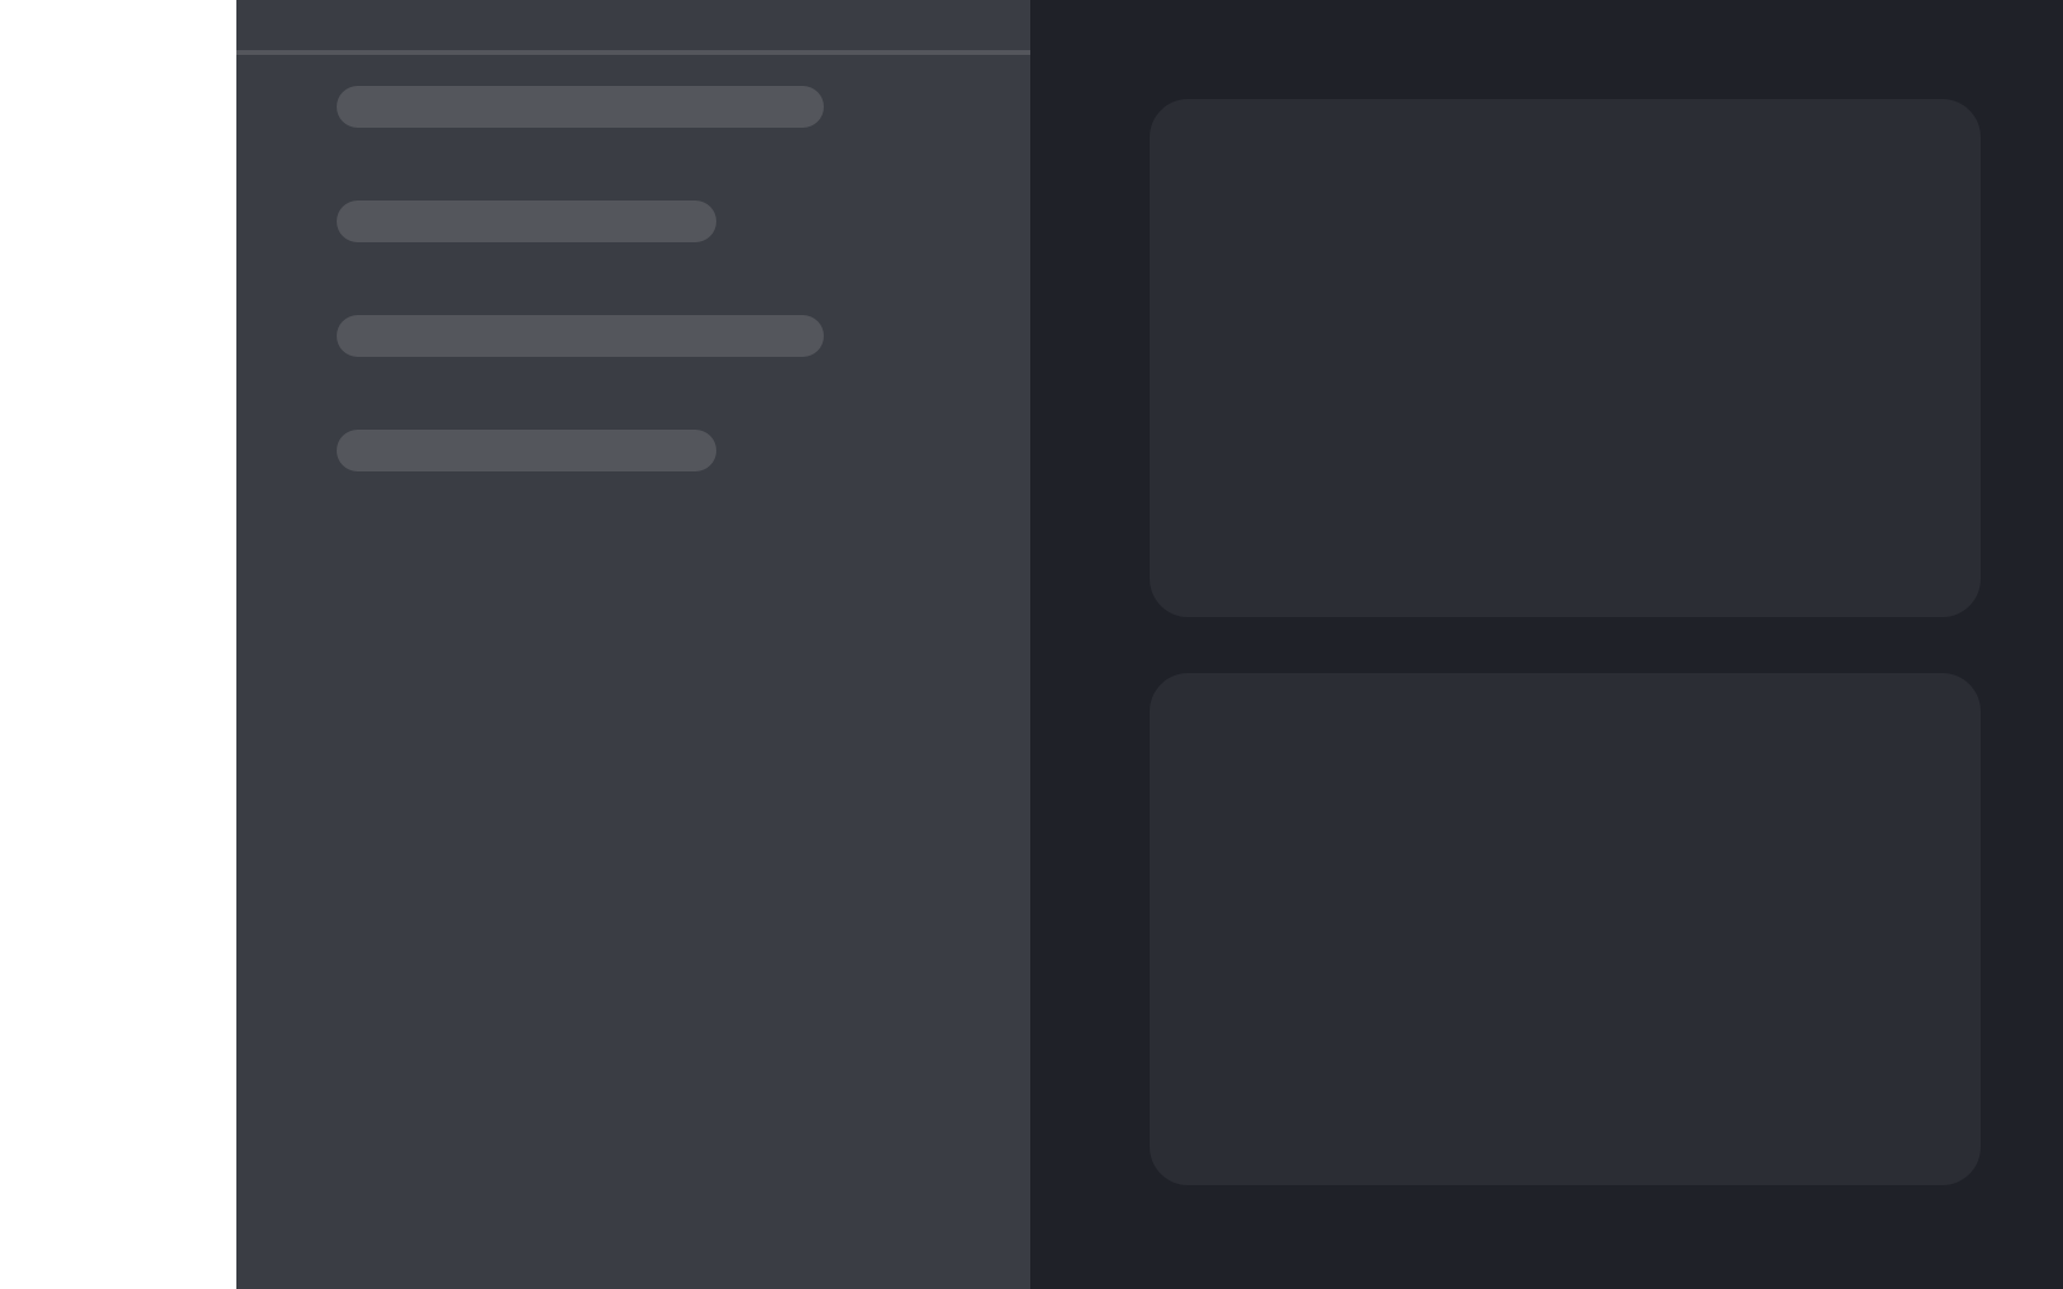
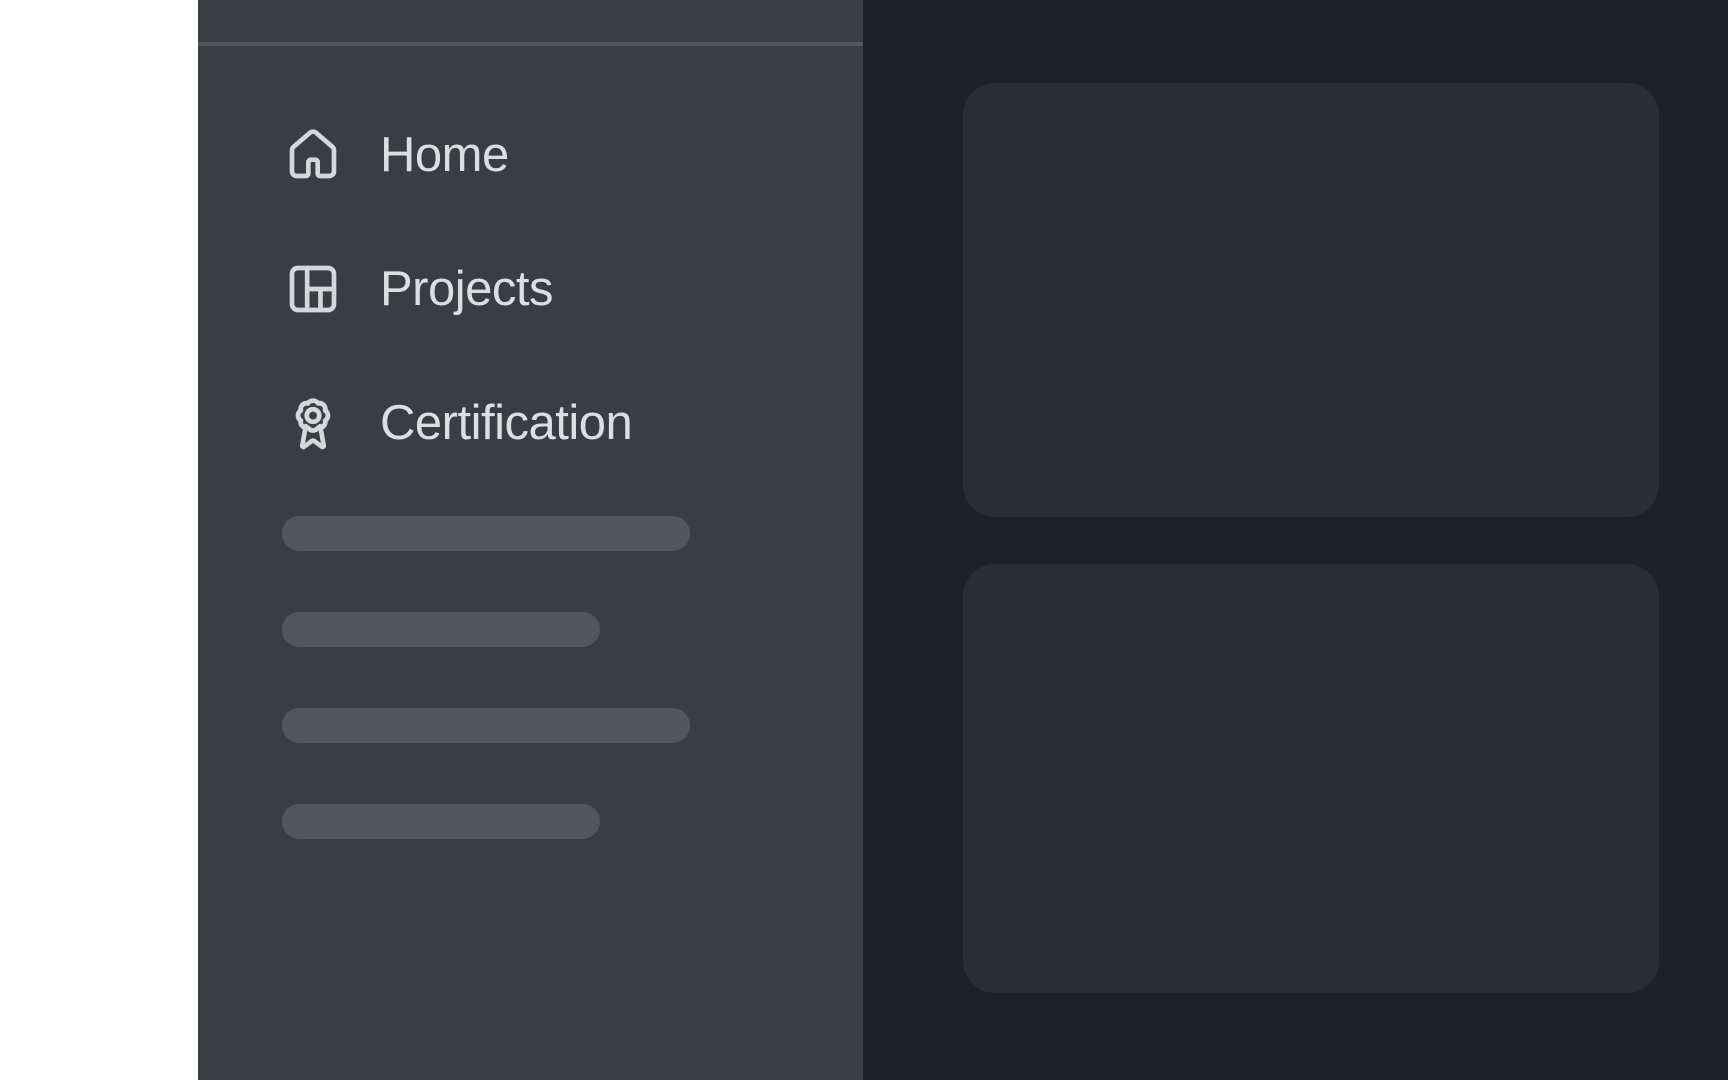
+ Home
+ Projects
+ Certification
